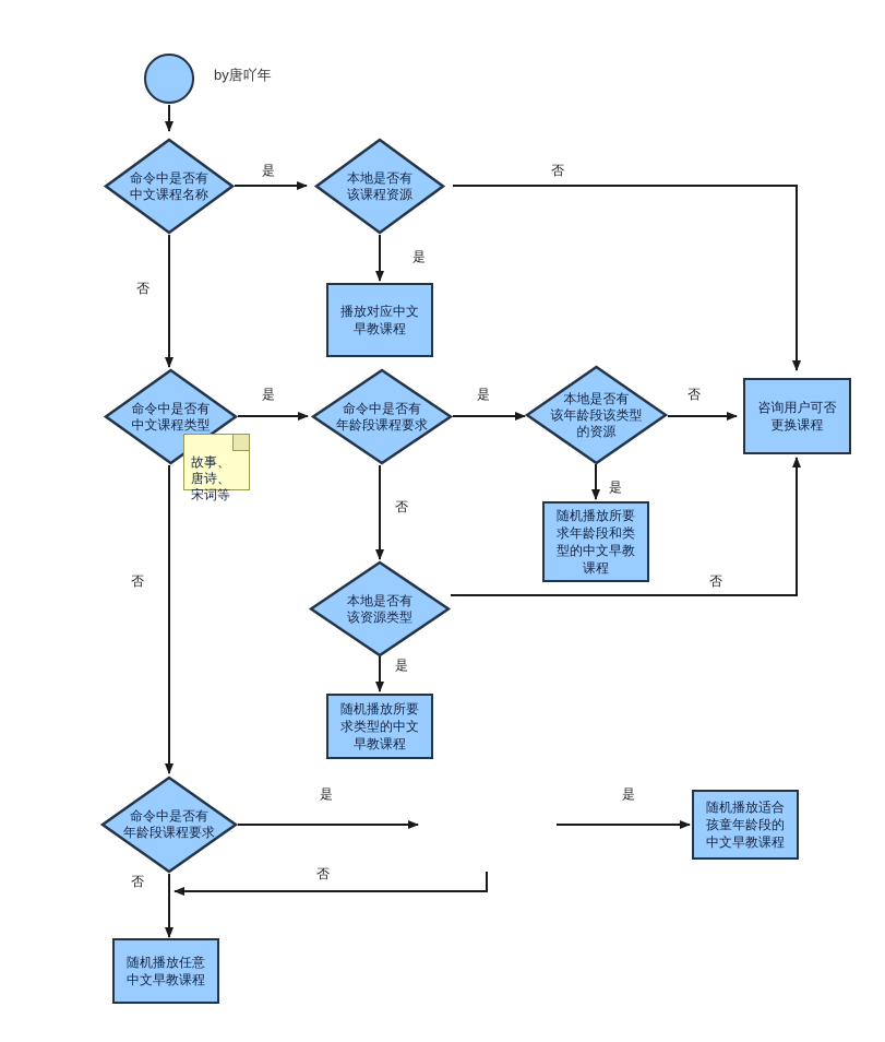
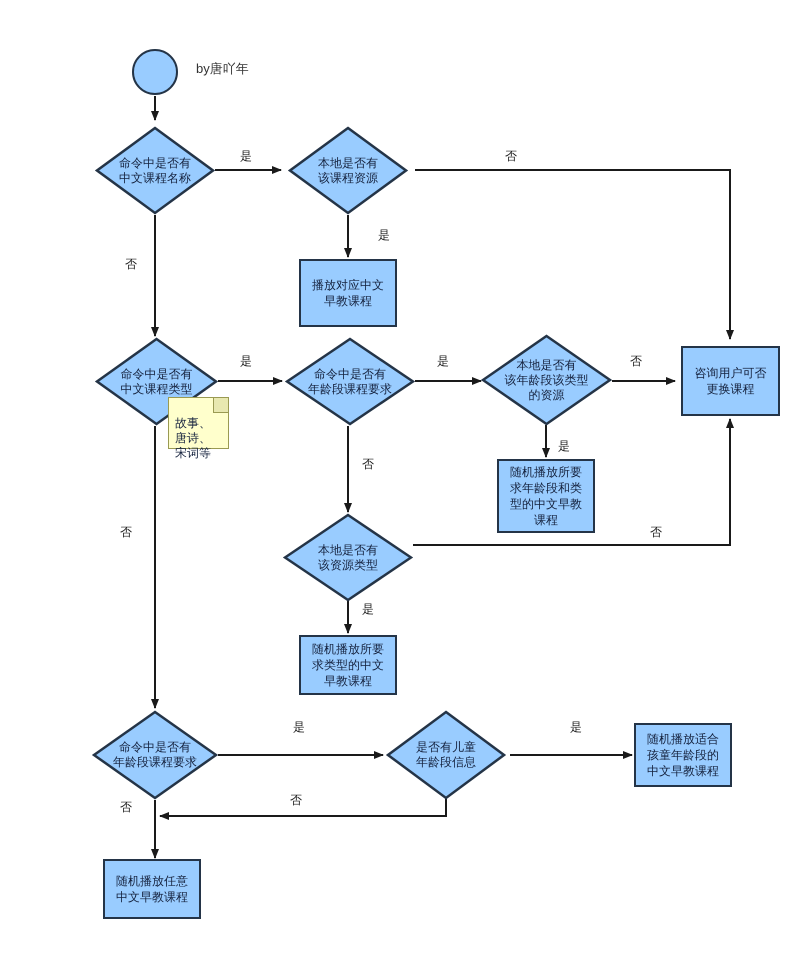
  by唐吖年
  命令中是否有
  中文课程名称
  本地是否有
  该课程资源
  播放对应中文
  早教课程
  命令中是否有
  中文课程类型
  故事、
  唐诗、
  宋词等
  命令中是否有
  年龄段课程要求
  本地是否有
  该年龄段该类型
  的资源
  咨询用户可否
  更换课程
  随机播放所要
  求年龄段和类
  型的中文早教
  课程
  本地是否有
  该资源类型
  随机播放所要
  求类型的中文
  早教课程
  命令中是否有
  年龄段课程要求
+ 是否有儿童
+ 年龄段信息
  随机播放适合
  孩童年龄段的
  中文早教课程
  随机播放任意
  中文早教课程
  是
  否
  否
  是
  是
  是
  否
  是
  否
  否
  是
  否
  是
  是
  否
  否
